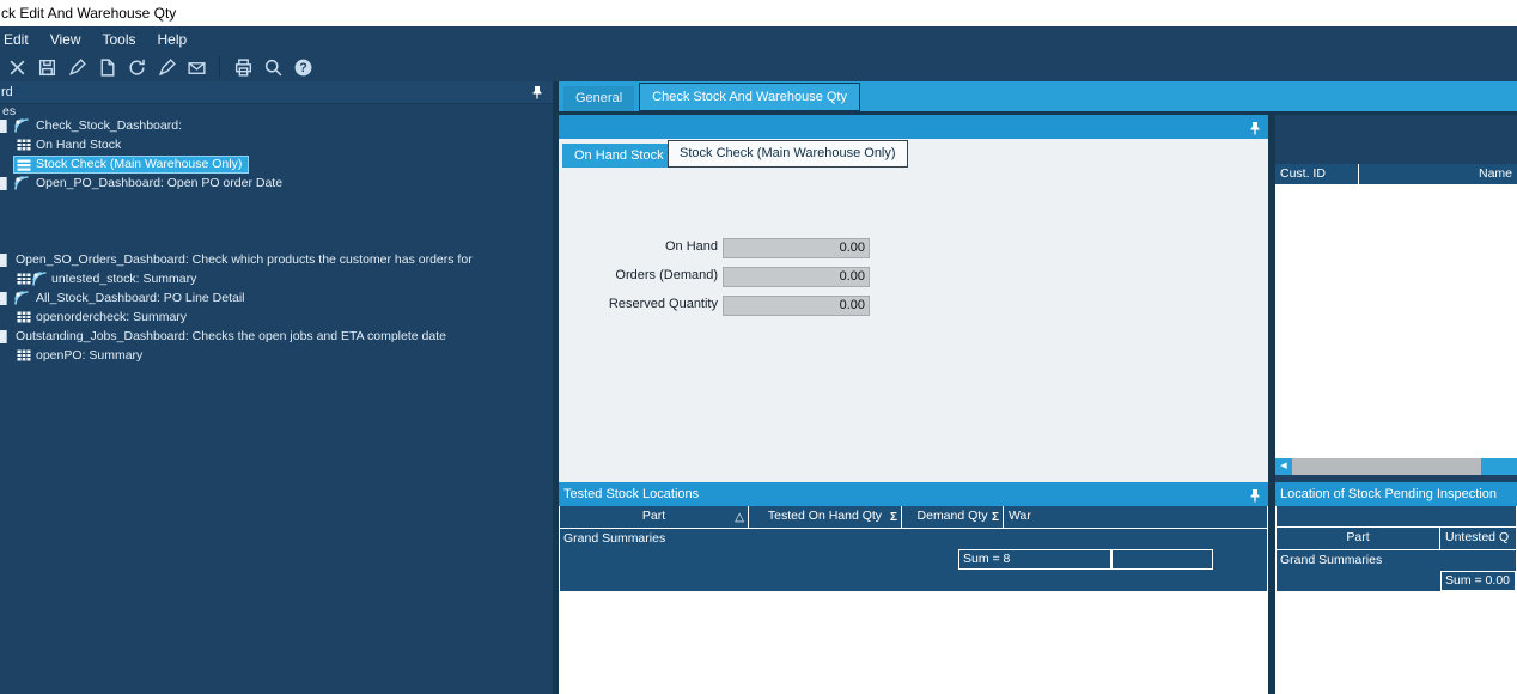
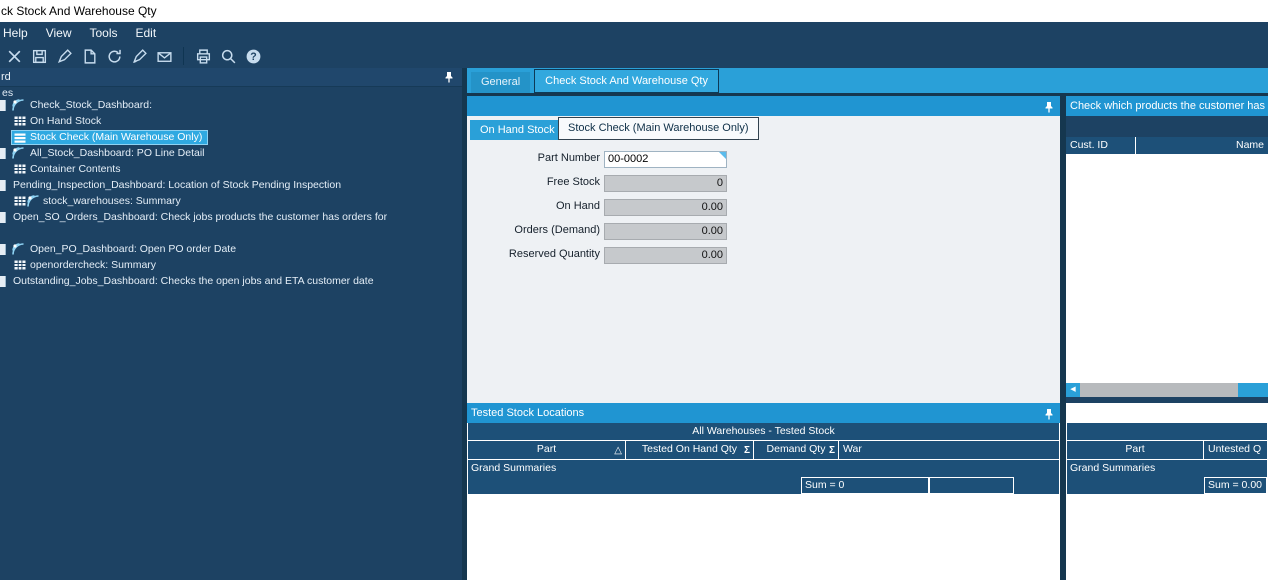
- ck Edit And Warehouse Qty
+ ck Stock And Warehouse Qty
- Edit
+ Help
  View
  Tools
- Help
+ Edit
  ?
  rd
  es
  Check_Stock_Dashboard:
  On Hand Stock
  Stock Check (Main Warehouse Only)
- Open_PO_Dashboard: Open PO order Date
+ All_Stock_Dashboard: PO Line Detail
+ Container Contents
+ Pending_Inspection_Dashboard: Location of Stock Pending Inspection
+ stock_warehouses: Summary
- Open_SO_Orders_Dashboard: Check which products the customer has orders for
+ Open_SO_Orders_Dashboard: Check jobs products the customer has orders for
- untested_stock: Summary
- All_Stock_Dashboard: PO Line Detail
+ Open_PO_Dashboard: Open PO order Date
  openordercheck: Summary
- Outstanding_Jobs_Dashboard: Checks the open jobs and ETA complete date
+ Outstanding_Jobs_Dashboard: Checks the open jobs and ETA customer date
- openPO: Summary
  General
  Check Stock And Warehouse Qty
  On Hand Stock
  Stock Check (Main Warehouse Only)
+ Part Number
+ 00-0002
+ Free Stock
+ 0
  On Hand
  0.00
  Orders (Demand)
  0.00
  Reserved Quantity
  0.00
+ Check which products the customer has
  Cust. ID
  Name
  Tested Stock Locations
+ All Warehouses - Tested Stock
  Part
  △
  Tested On Hand Qty
  Σ
  Demand Qty
  Σ
  War
  Grand Summaries
- Sum = 8
+ Sum = 0
- Location of Stock Pending Inspection
  Part
  Untested Q
  Grand Summaries
  Sum = 0.00
